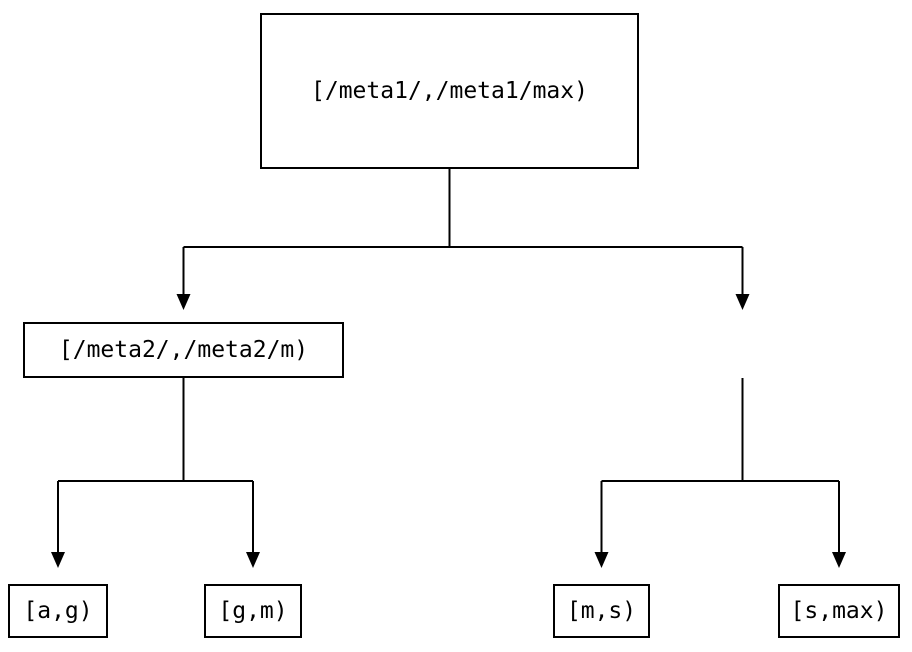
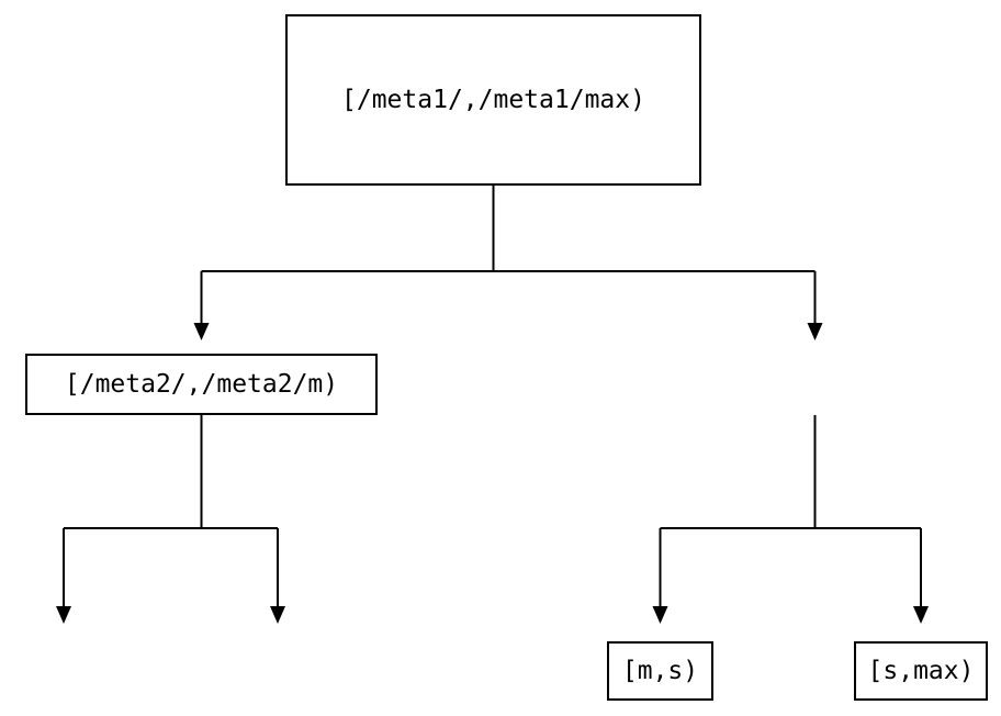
  [/meta1/,/meta1/max)
  [/meta2/,/meta2/m)
- [a,g)
- [g,m)
  [m,s)
  [s,max)
